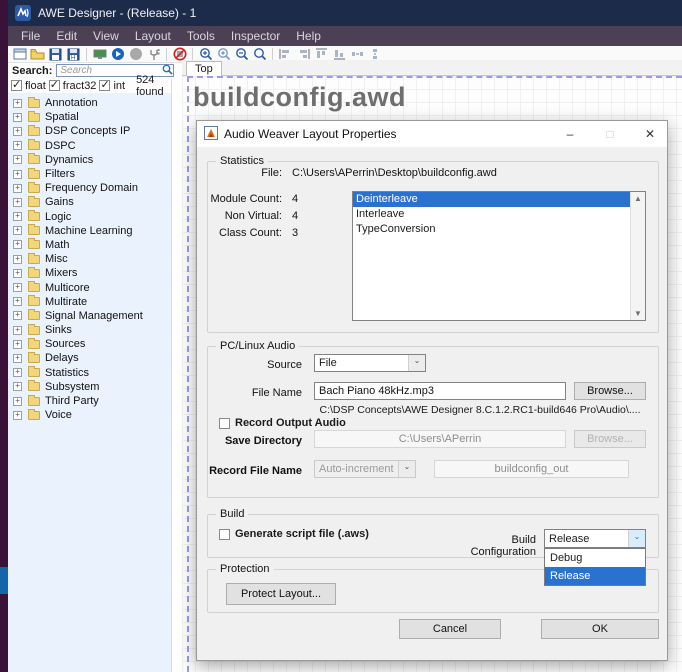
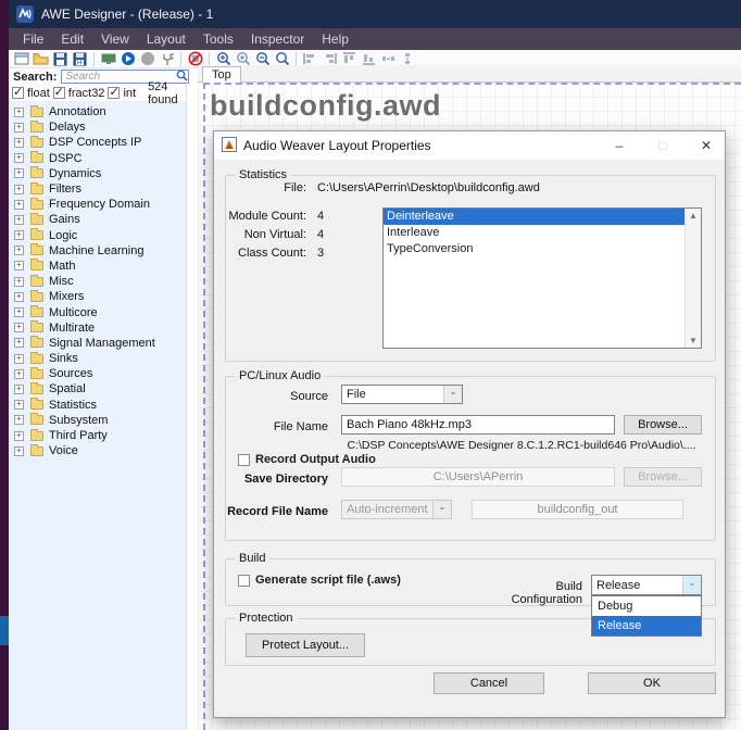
  AWE Designer - (Release) - 1
  File
  Edit
  View
  Layout
  Tools
  Inspector
  Help
  Search:
  Search
  Top
  float
  fract32
  int
  524 found
  Annotation
- Spatial
+ Delays
  DSP Concepts IP
  DSPC
  Dynamics
  Filters
  Frequency Domain
  Gains
  Logic
  Machine Learning
  Math
  Misc
  Mixers
  Multicore
  Multirate
  Signal Management
  Sinks
  Sources
- Delays
+ Spatial
  Statistics
  Subsystem
  Third Party
  Voice
  buildconfig.awd
  Audio Weaver Layout Properties
  –
  □
  ✕
  Statistics
  File:
  C:\Users\APerrin\Desktop\buildconfig.awd
  Module Count:
  4
  Non Virtual:
  4
  Class Count:
  3
  Deinterleave
  Interleave
  TypeConversion
  ▲
  ▼
  PC/Linux Audio
  Source
  File
  File Name
  Bach Piano 48kHz.mp3
  Browse...
  C:\DSP Concepts\AWE Designer 8.C.1.2.RC1-build646 Pro\Audio\....
  Record Output Audio
  Save Directory
  C:\Users\APerrin
  Browse...
  Record File Name
  Auto-increment
  buildconfig_out
  Build
  Generate script file (.aws)
  Build Configuration
  Release
  Debug
  Release
  Protection
  Protect Layout...
  Cancel
  OK
